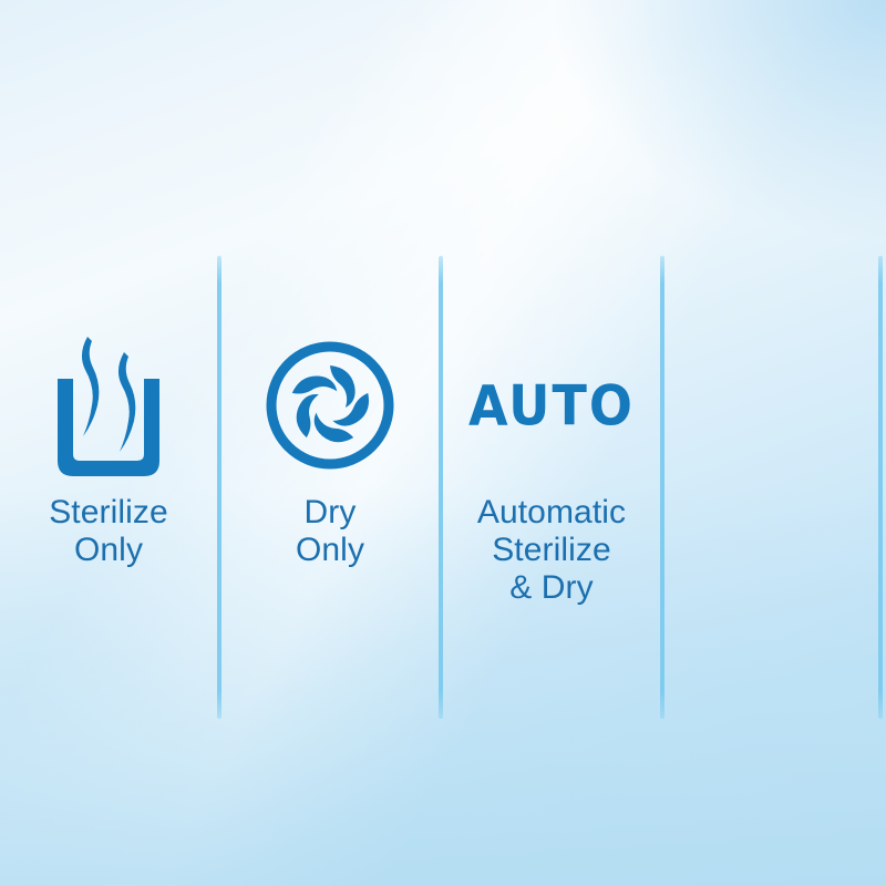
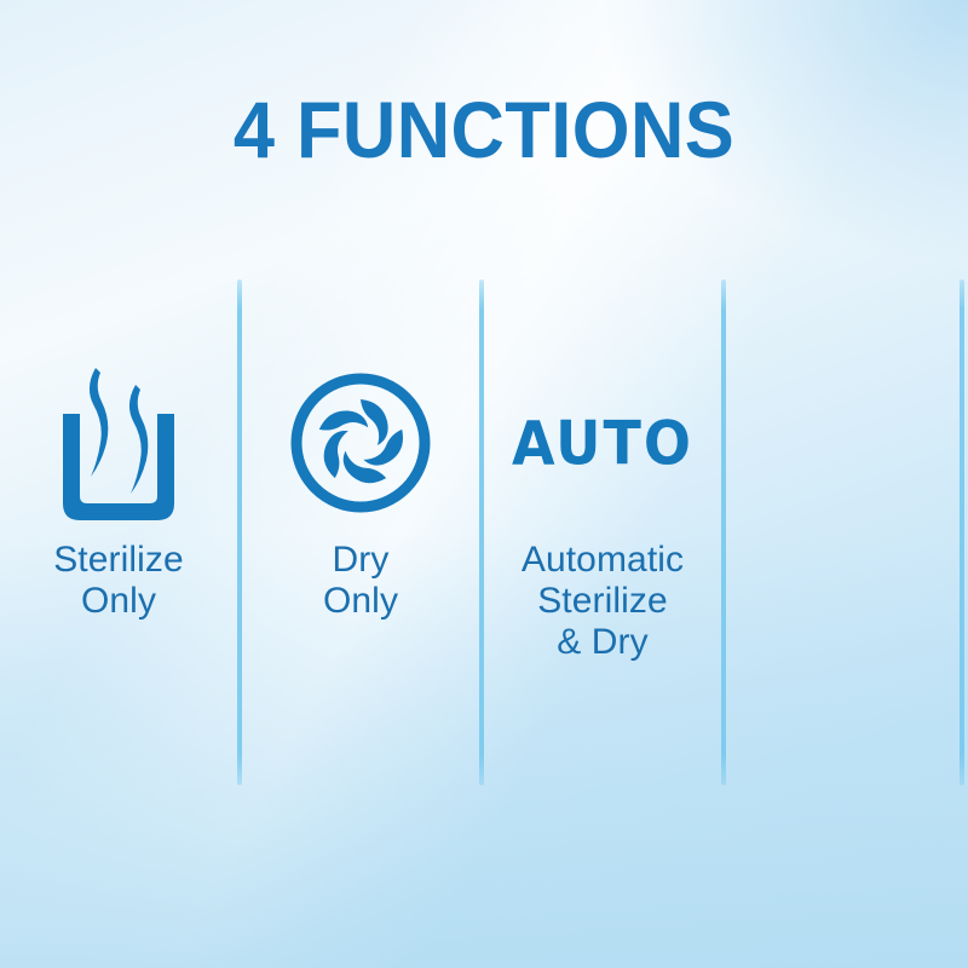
+ 4 FUNCTIONS
  Sterilize
  Only
  Dry
  Only
  AUTO
  Automatic
  Sterilize
  & Dry
